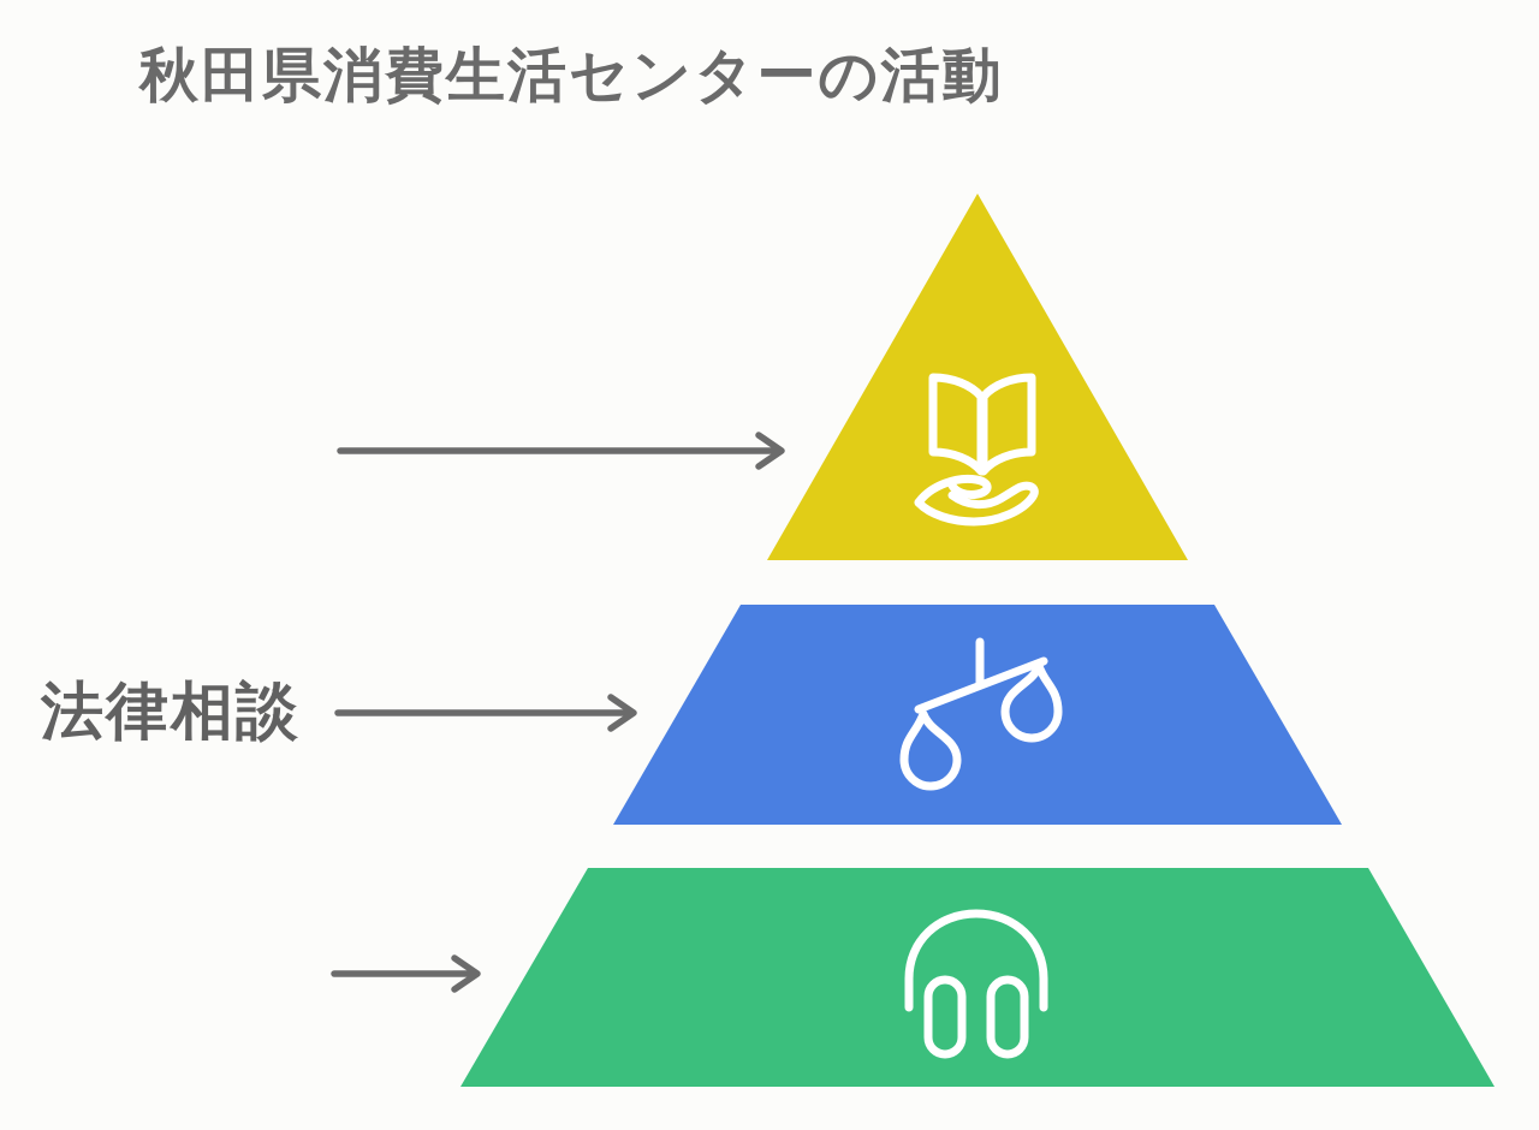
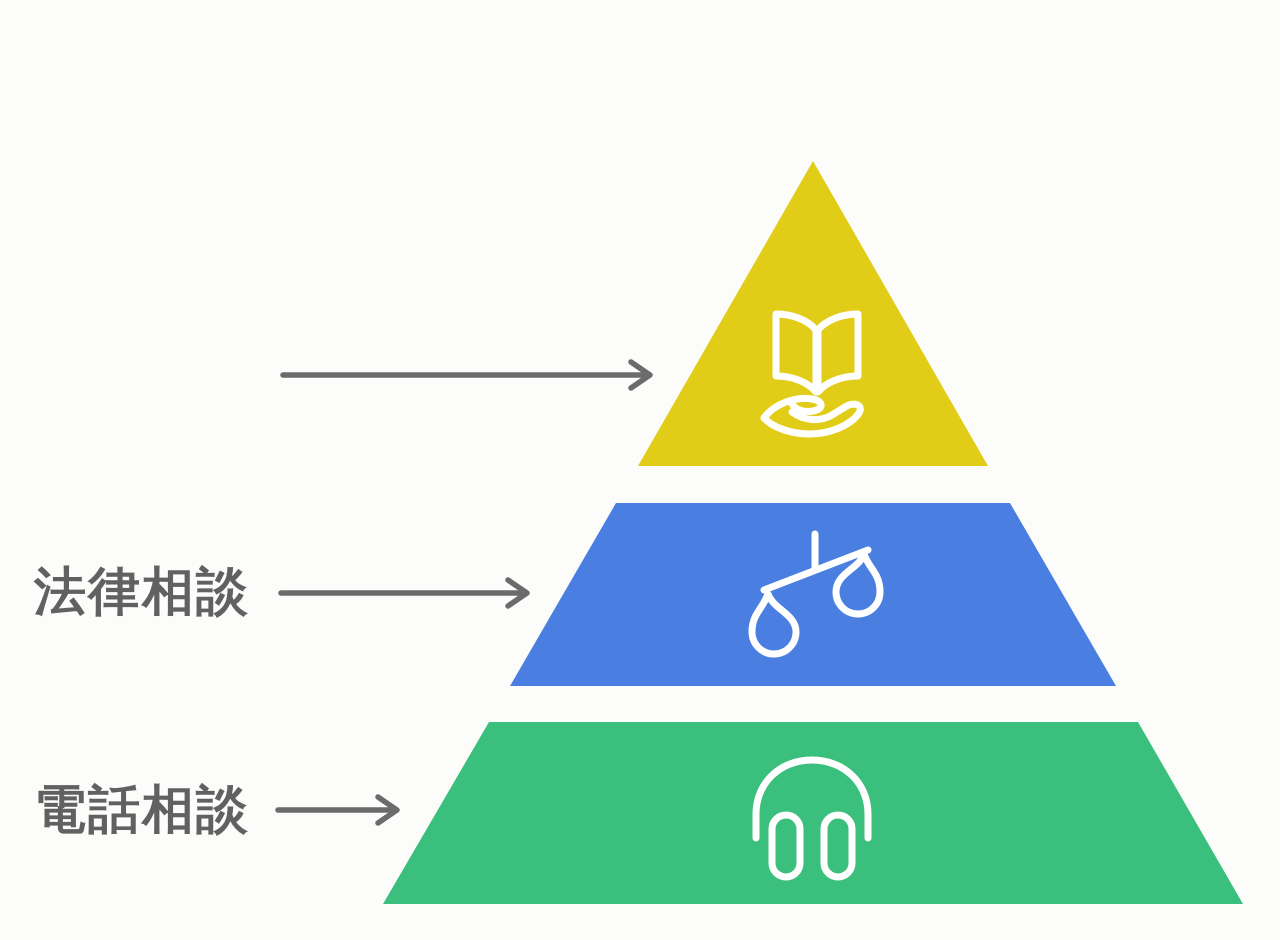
- 秋田県消費生活センターの活動
  法律相談
+ 電話相談
